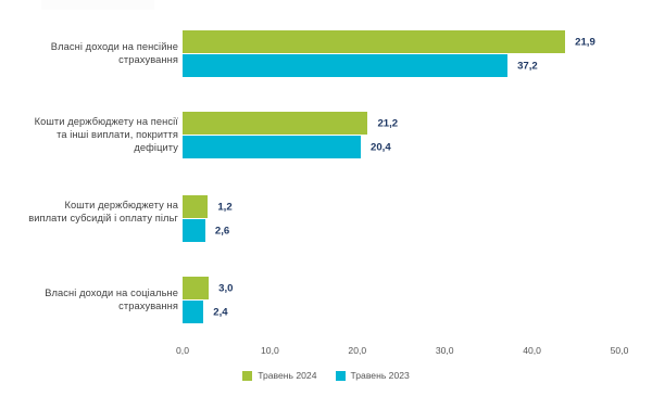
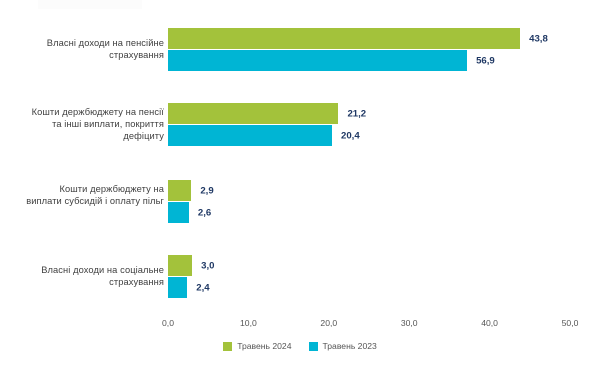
  Власні доходи на пенсійне
  страхування
- 21,9
+ 43,8
- 37,2
+ 56,9
  Кошти держбюджету на пенсії
  та інші виплати, покриття
  дефіциту
  21,2
  20,4
  Кошти держбюджету на
  виплати субсидій і оплату пільг
- 1,2
+ 2,9
  2,6
  Власні доходи на соціальне
  страхування
  3,0
  2,4
  0,0
  10,0
  20,0
  30,0
  40,0
  50,0
  Травень 2024
  Травень 2023
